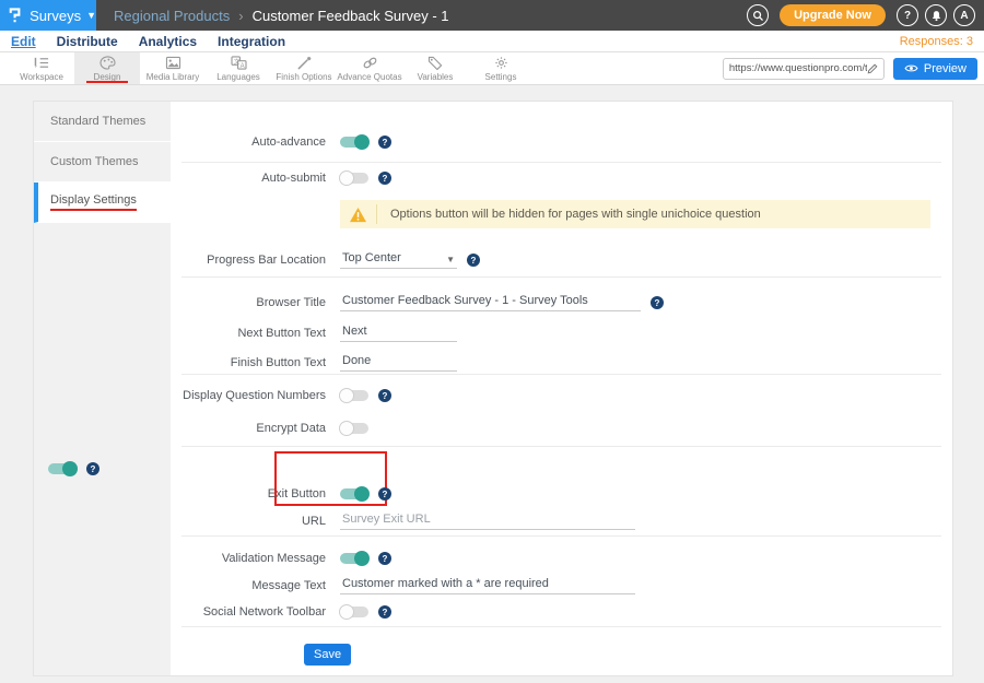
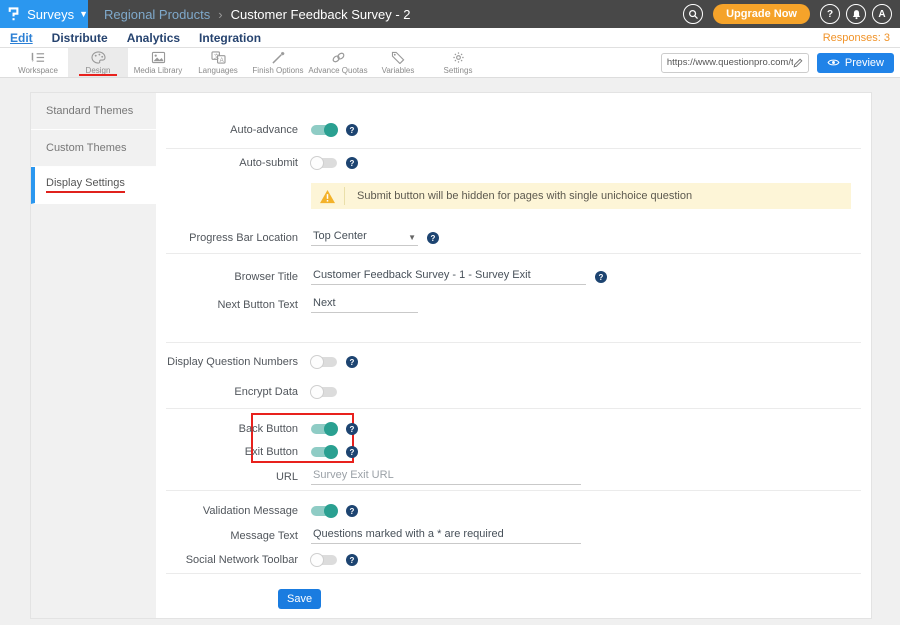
  Surveys
  ▼
  Regional Products
  ›
- Customer Feedback Survey - 1
+ Customer Feedback Survey - 2
  Upgrade Now
  ?
  A
  Edit
  Distribute
  Analytics
  Integration
  Responses: 3
  Workspace
  Design
  Media Library
  Languages
  Finish Options
  Advance Quotas
  Variables
  Settings
  https://www.questionpro.com/t
  Preview
  Standard Themes
  Custom Themes
  Display Settings
  Auto-advance
  ?
  Auto-submit
  ?
- Options button will be hidden for pages with single unichoice question
+ Submit button will be hidden for pages with single unichoice question
  Progress Bar Location
  Top Center
  ▼
  ?
  Browser Title
- Customer Feedback Survey - 1 - Survey Tools
+ Customer Feedback Survey - 1 - Survey Exit
  ?
  Next Button Text
  Next
- Finish Button Text
- Done
  Display Question Numbers
  ?
  Encrypt Data
+ Back Button
  ?
  Exit Button
  ?
  URL
  Survey Exit URL
  Validation Message
  ?
  Message Text
- Customer marked with a * are required
+ Questions marked with a * are required
  Social Network Toolbar
  ?
  Save
